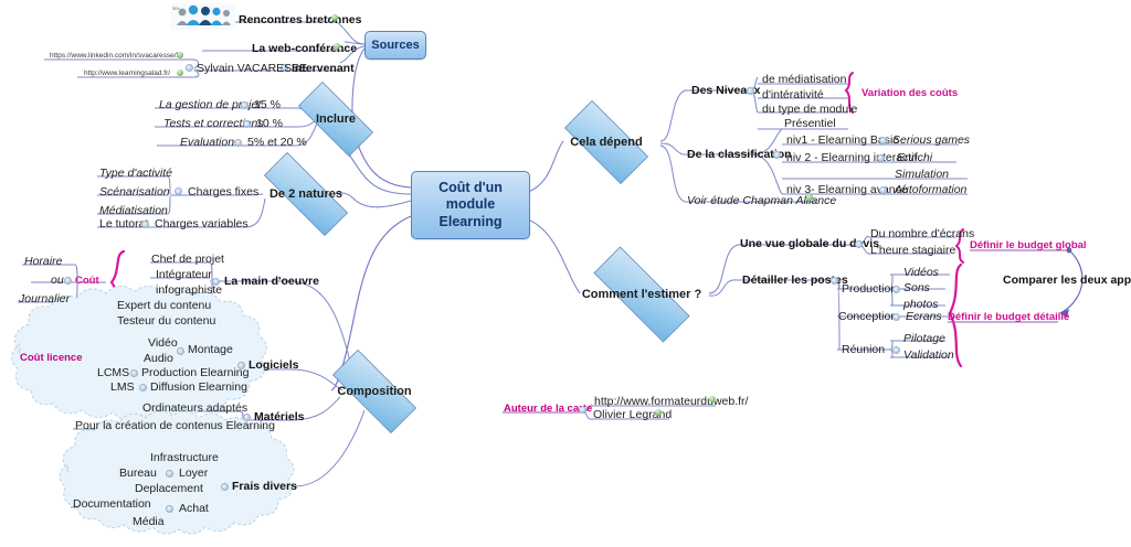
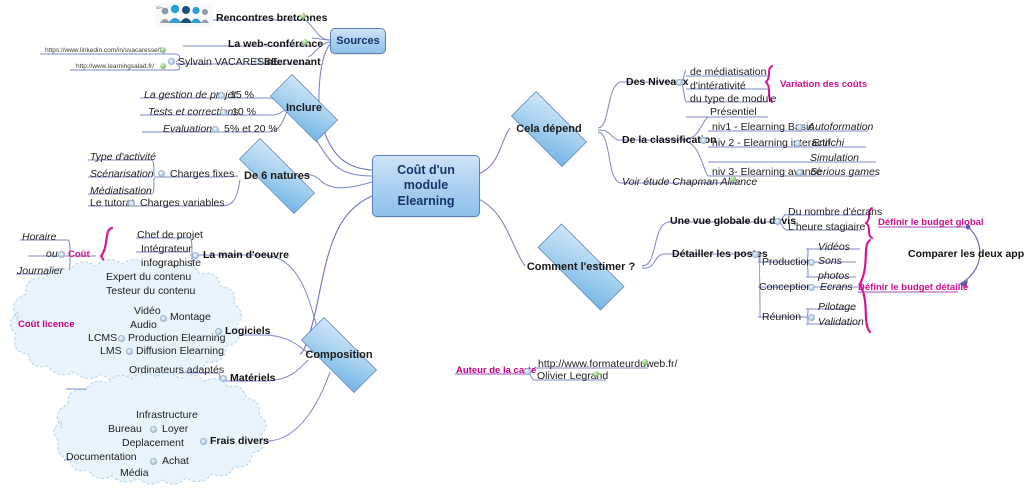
  Coût d'un module Elearning
  Sources
  Inclure
- De 2 natures
+ De 6 natures
  Composition
  Cela dépend
  Comment l'estimer ?
  Rencontres bretonnes
  La web-conférnce
  Intervenant
  Sylvain VACARESSE
  La gestion de pjet
  15 %
  Tests et correctns
  10 %
  Evaluation
  5% et 20 %
  Type d'activité
  Scénarisation
  Médiatisation
  Charges fixes
  Le tutor
  Charges variables
  Chef de projet
  Intégrateur
  infographiste
  Expert du contenu
  Testeur du contenu
  La main d'oeuvre
  Horaire
  ou
  Journalier
  Coût
  Coût licence
  Vidéo
  Audio
  Montage
  LCMS
  Production Elearning
  LMS
  Diffusion Elearning
  Logiciels
  Ordinateurs adaptés
- Pour la création de contenus Elearning
  Matériels
  Infrastructure
  Bureau
  Loyer
  Deplacement
  Documentation
  Achat
  Média
  Frais divers
  Des Niveax
  de médiatisation
  d'intérativité
  du type de module
  Variation des coûts
  De la classifican
  Présentiel
  niv1 - Elearning Bsic
- Serious games
+ Autoformation
  niv 2 - Elearning ieractif
  Enrichi
  niv 3- Elearning ancé
  Simulation
- Autoformation
+ Serious games
  Voir étude Chapman Alliance
  Une vue globale du dvis
  Du nombre d'écrans
  L'heure stagiaire
  Définir le budget global
  Détailler les poss
  Productio
  Vidéos
  Sons
  photos
  Conceptio
  Ecrans
  Réunion
  Pilotage
  Validation
  Définir le budget détaillé
  Comparer les deux app
  Auteur de la cae
  http://www.formateurdweb.fr/
  Olivier Legrnd
